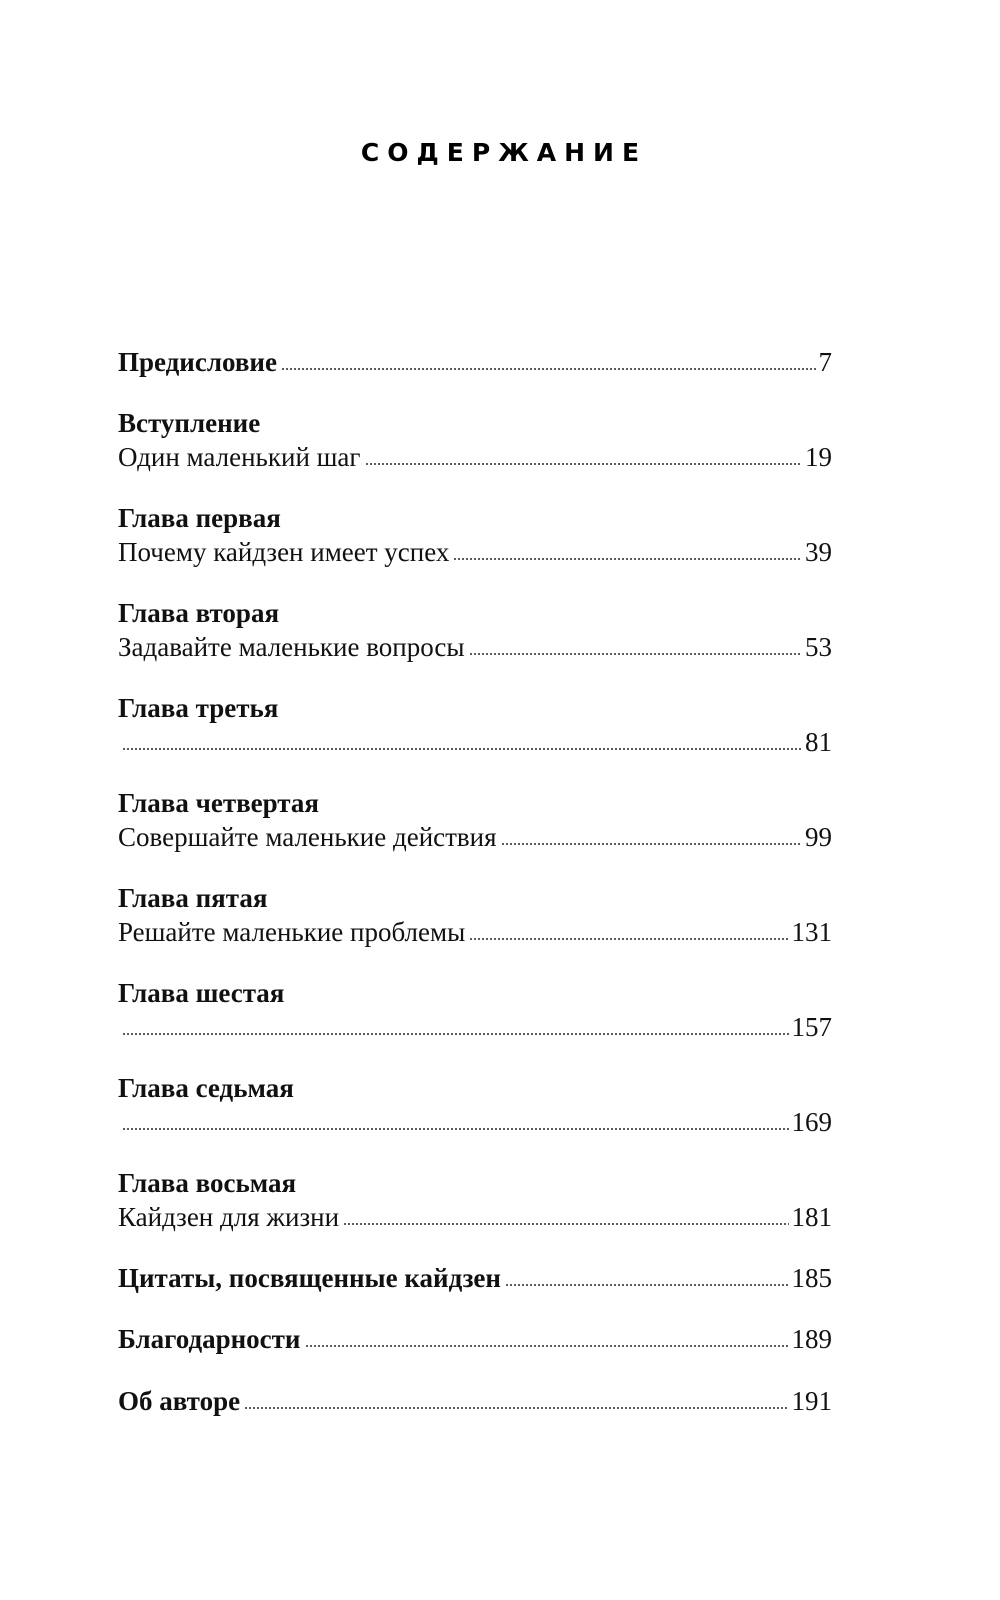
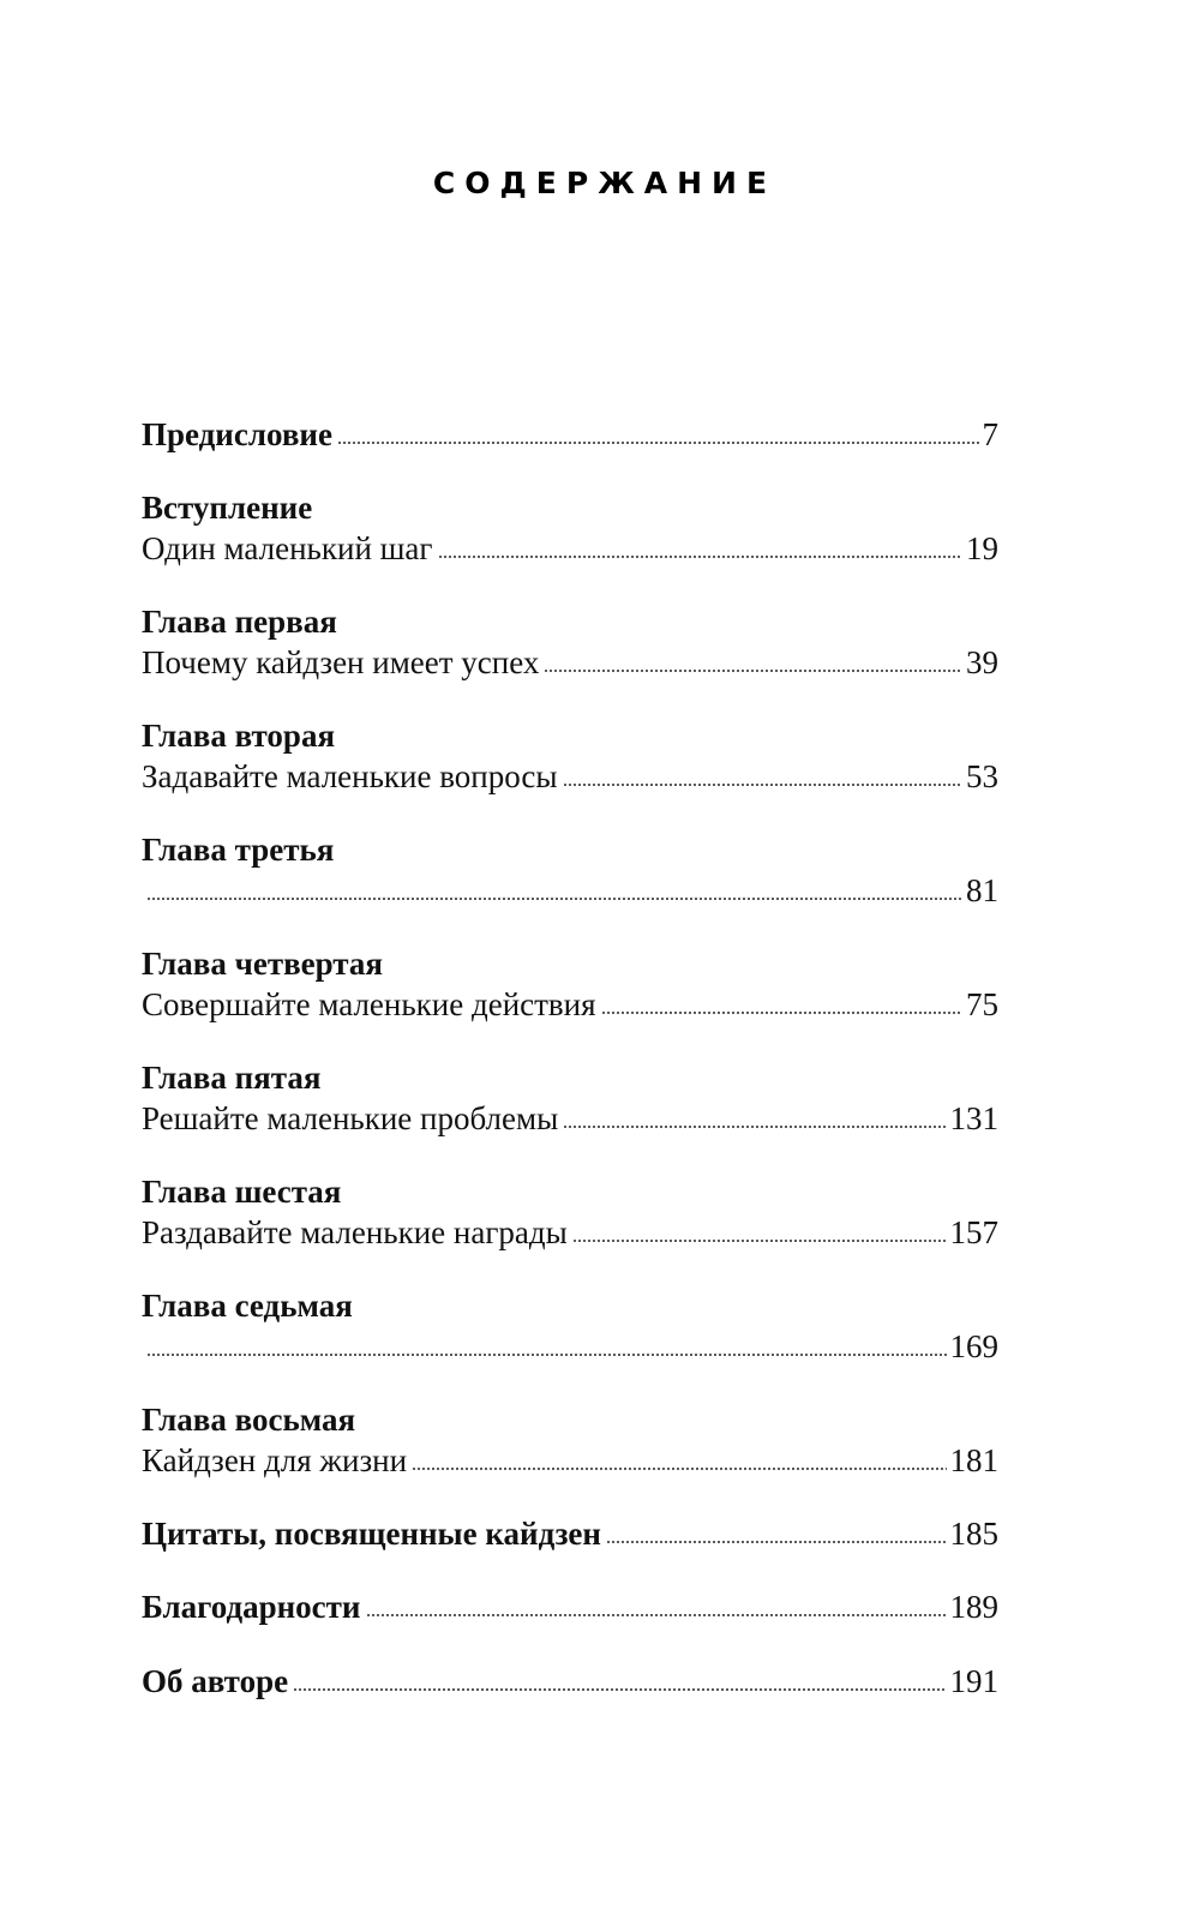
  СОДЕРЖАНИЕ
  Предисловие
  7
  Вступление
  Один маленький шаг
  19
  Глава первая
  Почему кайдзен имеет успех
  39
  Глава вторая
  Задавайте маленькие вопросы
  53
  Глава третья
  81
  Глава четвертая
  Совершайте маленькие действия
- 99
+ 75
  Глава пятая
  Решайте маленькие проблемы
  131
  Глава шестая
+ Раздавайте маленькие награды
  157
  Глава седьмая
  169
  Глава восьмая
  Кайдзен для жизни
  181
  Цитаты, посвященные кайдзен
  185
  Благодарности
  189
  Об авторе
  191
